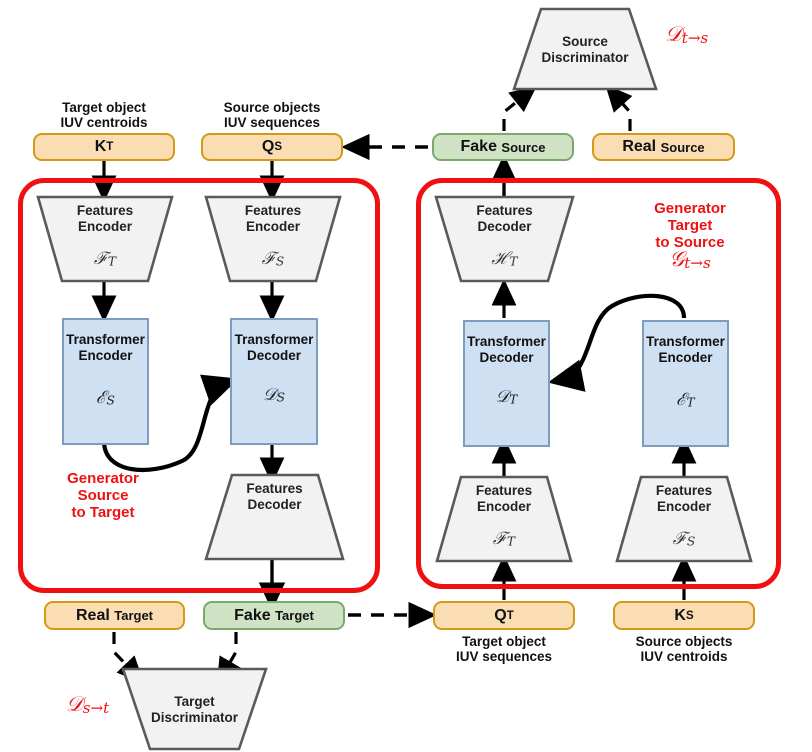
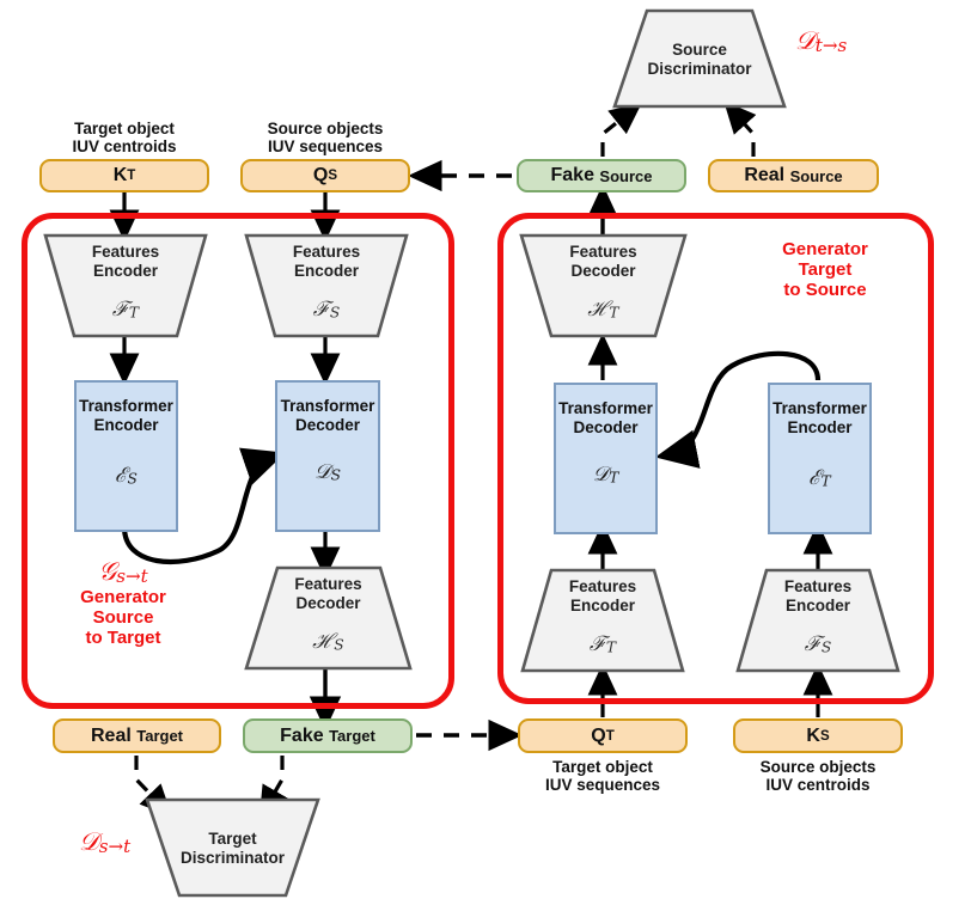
  Target object
  IUV centroids
  Source objects
  IUV sequences
  K
  T
  Q
  S
  Fake
  Source
  Real
  Source
  Source
  Discriminator
  𝒟t→s
  Features
  Encoder
  ℱT
  Features
  Encoder
  ℱS
  Transformer
  Encoder
  ℰS
  Transformer
  Decoder
  𝒟S
  Features
  Decoder
+ ℋS
+ 𝒢s→t
  Generator
  Source
  to Target
  Features
  Decoder
  ℋT
  Transformer
  Decoder
  𝒟T
  Transformer
  Encoder
  ℰT
  Features
  Encoder
  ℱT
  Features
  Encoder
  ℱS
  Generator
  Target
  to Source
- 𝒢t→s
  Real
  Target
  Fake
  Target
  Q
  T
  K
  S
  Target object
  IUV sequences
  Source objects
  IUV centroids
  Target
  Discriminator
  𝒟s→t
